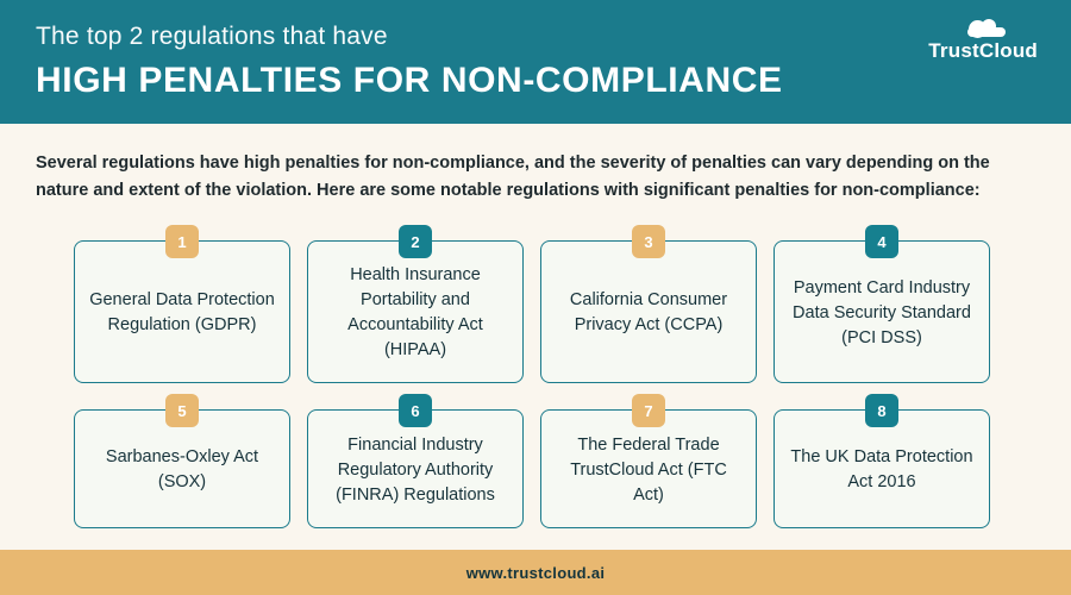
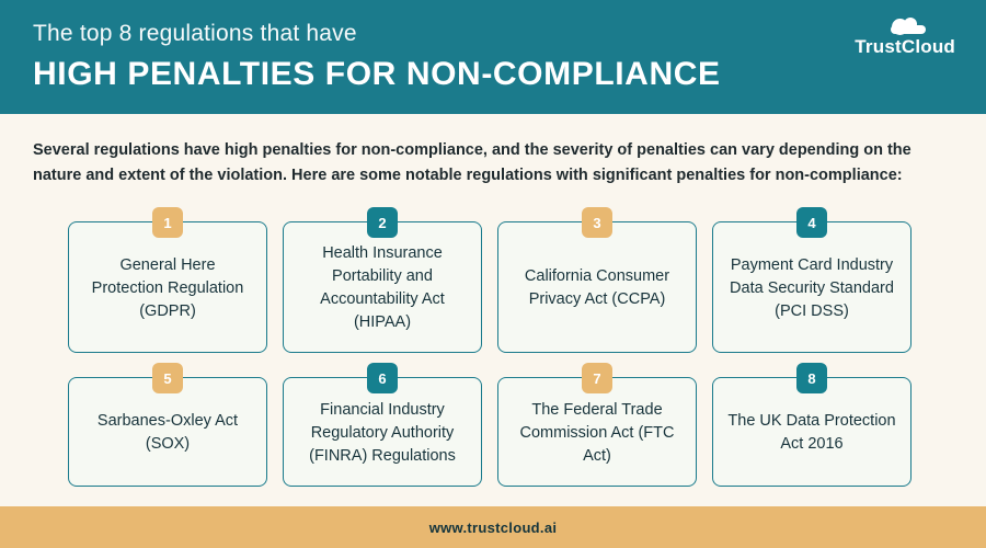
- The top 2 regulations that have
+ The top 8 regulations that have
  HIGH PENALTIES FOR NON-COMPLIANCE
  TrustCloud
  Several regulations have high penalties for non-compliance, and the severity of penalties can vary depending on the nature and extent of the violation. Here are some notable regulations with significant penalties for non-compliance:
  1
- General Data Protection Regulation (GDPR)
+ General Here Protection Regulation (GDPR)
  2
  Health Insurance Portability and Accountability Act (HIPAA)
  3
  California Consumer Privacy Act (CCPA)
  4
  Payment Card Industry Data Security Standard (PCI DSS)
  5
  Sarbanes-Oxley Act (SOX)
  6
  Financial Industry Regulatory Authority (FINRA) Regulations
  7
- The Federal Trade TrustCloud Act (FTC Act)
+ The Federal Trade Commission Act (FTC Act)
  8
  The UK Data Protection Act 2016
  www.trustcloud.ai
